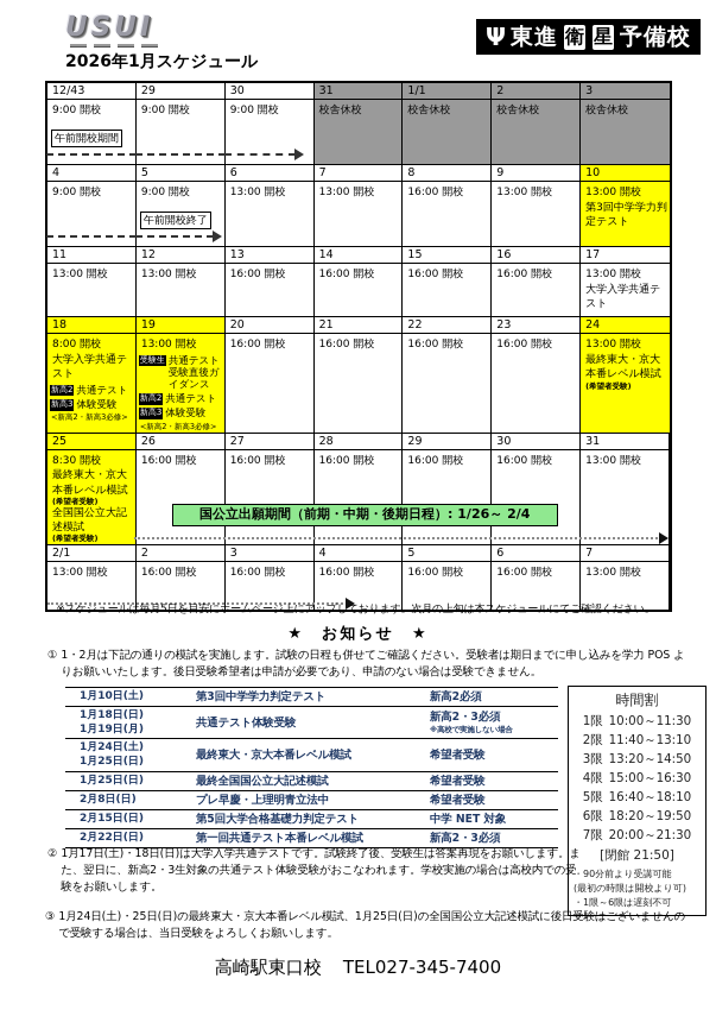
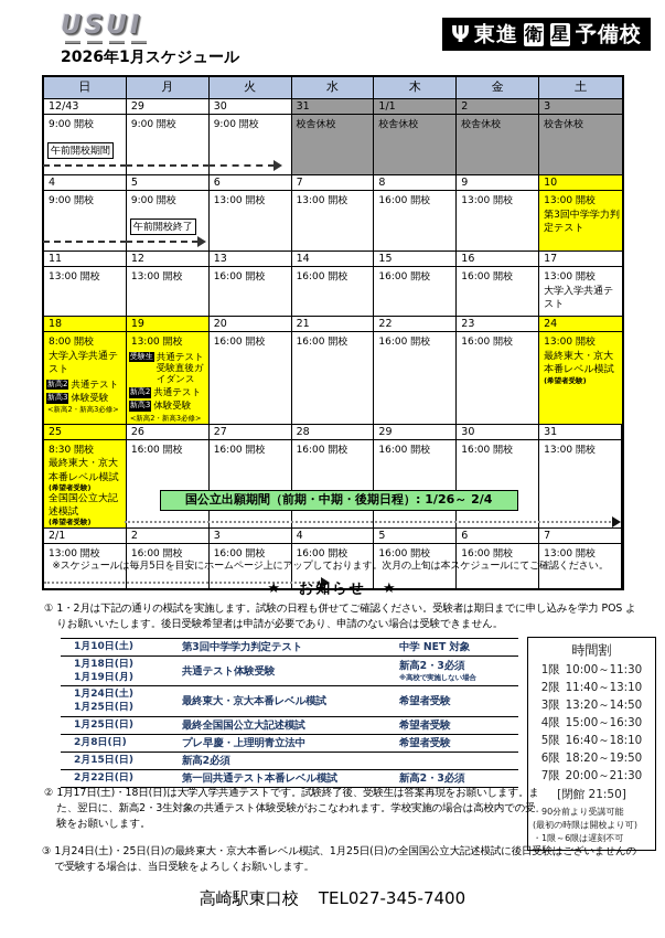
  USUI
  Ψ
  東進
  衛
  星
  予備校
  2026年1月スケジュール
+ 日
+ 月
+ 火
+ 水
+ 木
+ 金
+ 土
  12/43
  9:00 開校
  午前開校期間
  29
  9:00 開校
  30
  9:00 開校
  31
  校舎休校
  1/1
  校舎休校
  2
  校舎休校
  3
  校舎休校
  4
  9:00 開校
  5
  9:00 開校
  午前開校終了
  6
  13:00 開校
  7
  13:00 開校
  8
  16:00 開校
  9
  13:00 開校
  10
  13:00 開校
  第3回中学学力判定テスト
  11
  13:00 開校
  12
  13:00 開校
  13
  16:00 開校
  14
  16:00 開校
  15
  16:00 開校
  16
  16:00 開校
  17
  13:00 開校
  大学入学共通テスト
  18
  8:00 開校
  大学入学共通テスト
  新高2
  共通テスト
  新高3
  体験受験
  <新高2・新高3必修>
  19
  13:00 開校
  受験生
  共通テスト受験直後ガイダンス
  新高2
  共通テスト
  新高3
  体験受験
  <新高2・新高3必修>
  20
  16:00 開校
  21
  16:00 開校
  22
  16:00 開校
  23
  16:00 開校
  24
  13:00 開校
  最終東大・京大本番レベル模試
  (希望者受験)
  25
  8:30 開校
  最終東大・京大本番レベル模試
  (希望者受験)
  全国国公立大記述模試
  (希望者受験)
  26
  16:00 開校
  27
  16:00 開校
  28
  16:00 開校
  29
  16:00 開校
  30
  16:00 開校
  31
  13:00 開校
  国公立出願期間（前期・中期・後期日程）: 1/26～ 2/4
  2/1
  13:00 開校
  2
  16:00 開校
  3
  16:00 開校
  4
  16:00 開校
  5
  16:00 開校
  6
  16:00 開校
  7
  13:00 開校
  ※スケジュールは毎月5日を目安にホームページ上にアップしております。次月の上旬は本スケジュールにてご確認ください。
  ★ お知らせ ★
  ①
  1・2月は下記の通りの模試を実施します。試験の日程も併せてご確認ください。受験者は期日までに申し込みを学力 POS よりお願いいたします。後日受験希望者は申請が必要であり、申請のない場合は受験できません。
  1月10日(土)
  第3回中学学力判定テスト
- 新高2必須
+ 中学 NET 対象
  1月18日(日)
  1月19日(月)
  共通テスト体験受験
  新高2・3必須
  1月24日(土)
  1月25日(日)
  最終東大・京大本番レベル模試
  希望者受験
  1月25日(日)
  最終全国国公立大記述模試
  希望者受験
  2月8日(日)
  プレ早慶・上理明青立法中
  希望者受験
  2月15日(日)
- 第5回大学合格基礎力判定テスト
- 中学 NET 対象
+ 新高2必須
  2月22日(日)
  第一回共通テスト本番レベル模試
  新高2・3必須
  時間割
  1限
  10:00～11:30
  2限
  11:40～13:10
  3限
  13:20～14:50
  4限
  15:00～16:30
  5限
  16:40～18:10
  6限
  18:20～19:50
  7限
  20:00～21:30
  [閉館 21:50]
  ・90分前より受講可能
  (最初の時限は開校より可)
  ・1限～6限は遅刻不可
  ②
  1月17日(土)・18日(日)は大学入学共通テストです。試験終了後、受験生は答案再現をお願いします。また、翌日に、新高2・3生対象の共通テスト体験受験がおこなわれます。学校実施の場合は高校内での受験をお願いします。
  ③
  1月24日(土)・25日(日)の最終東大・京大本番レベル模試、1月25日(日)の全国国公立大記述模試に後日受験はございませんので受験する場合は、当日受験をよろしくお願いします。
  高崎駅東口校 TEL027-345-7400
